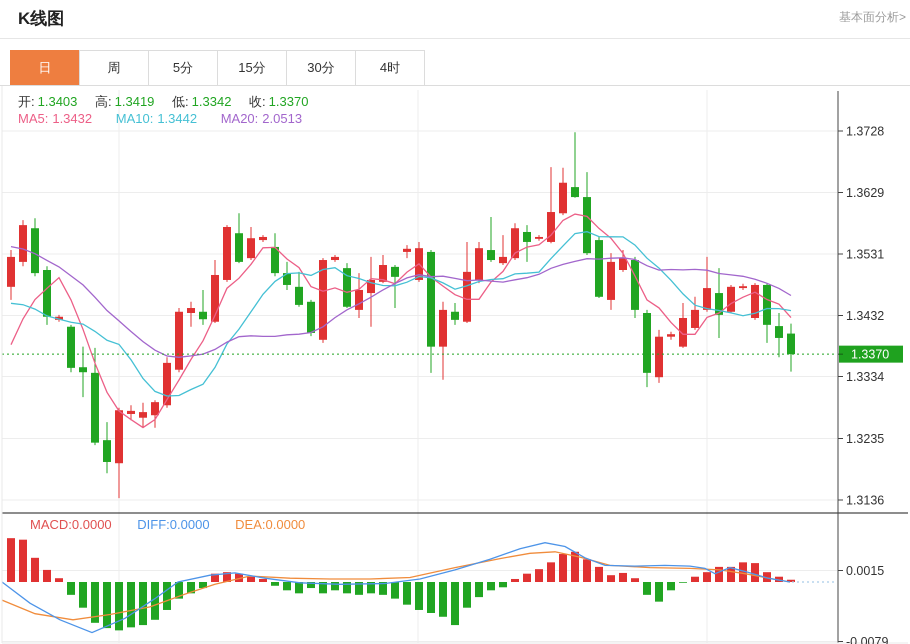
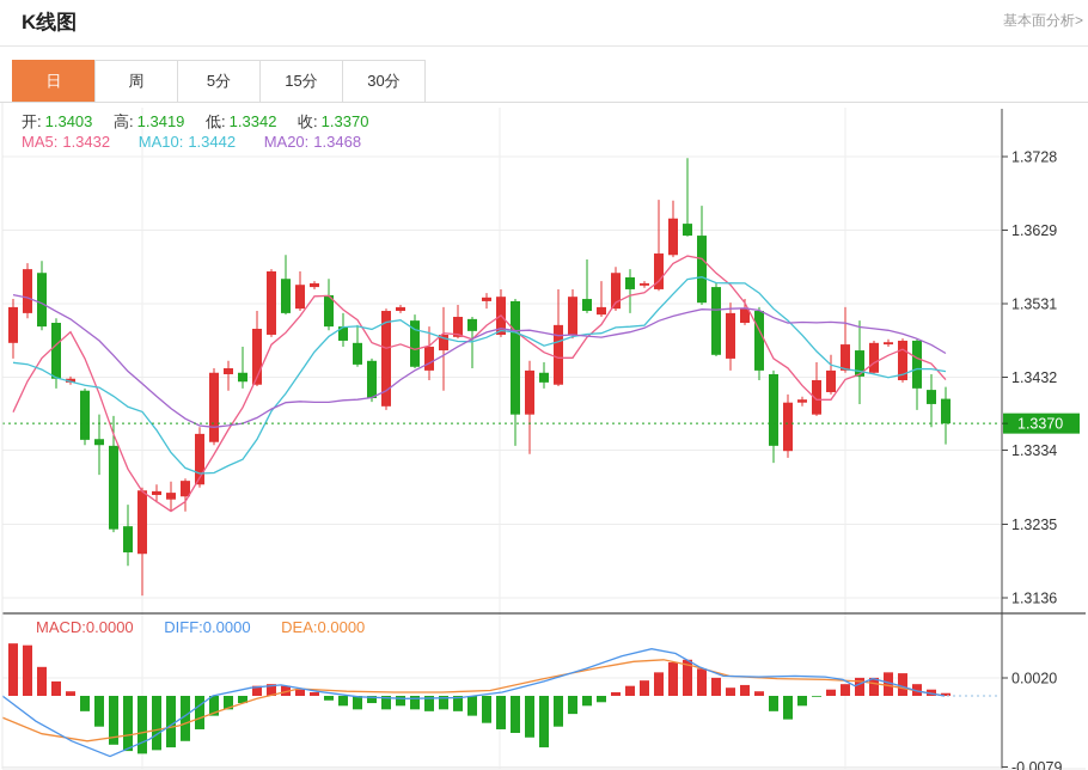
  K线图
  基本面分析>
  日
  周
  5分
  15分
  30分
- 4时
  1.3728
  1.3629
  1.3531
  1.3432
  1.3334
  1.3235
  1.3136
- 0.0015
+ 0.0020
  -0.0079
  1.3370
  开: 1.3403 高: 1.3419 低: 1.3342 收: 1.3370
- MA5: 1.3432 MA10: 1.3442 MA20: 2.0513
+ MA5: 1.3432 MA10: 1.3442 MA20: 1.3468
  MACD:0.0000 DIFF:0.0000 DEA:0.0000
